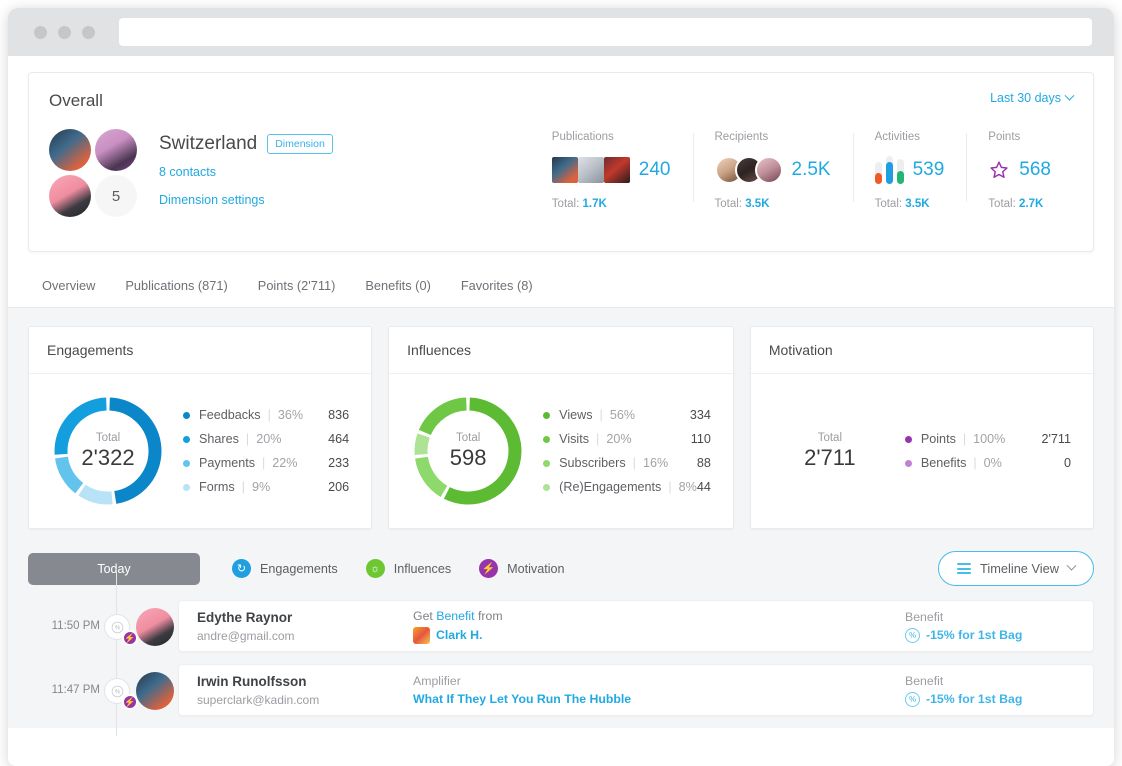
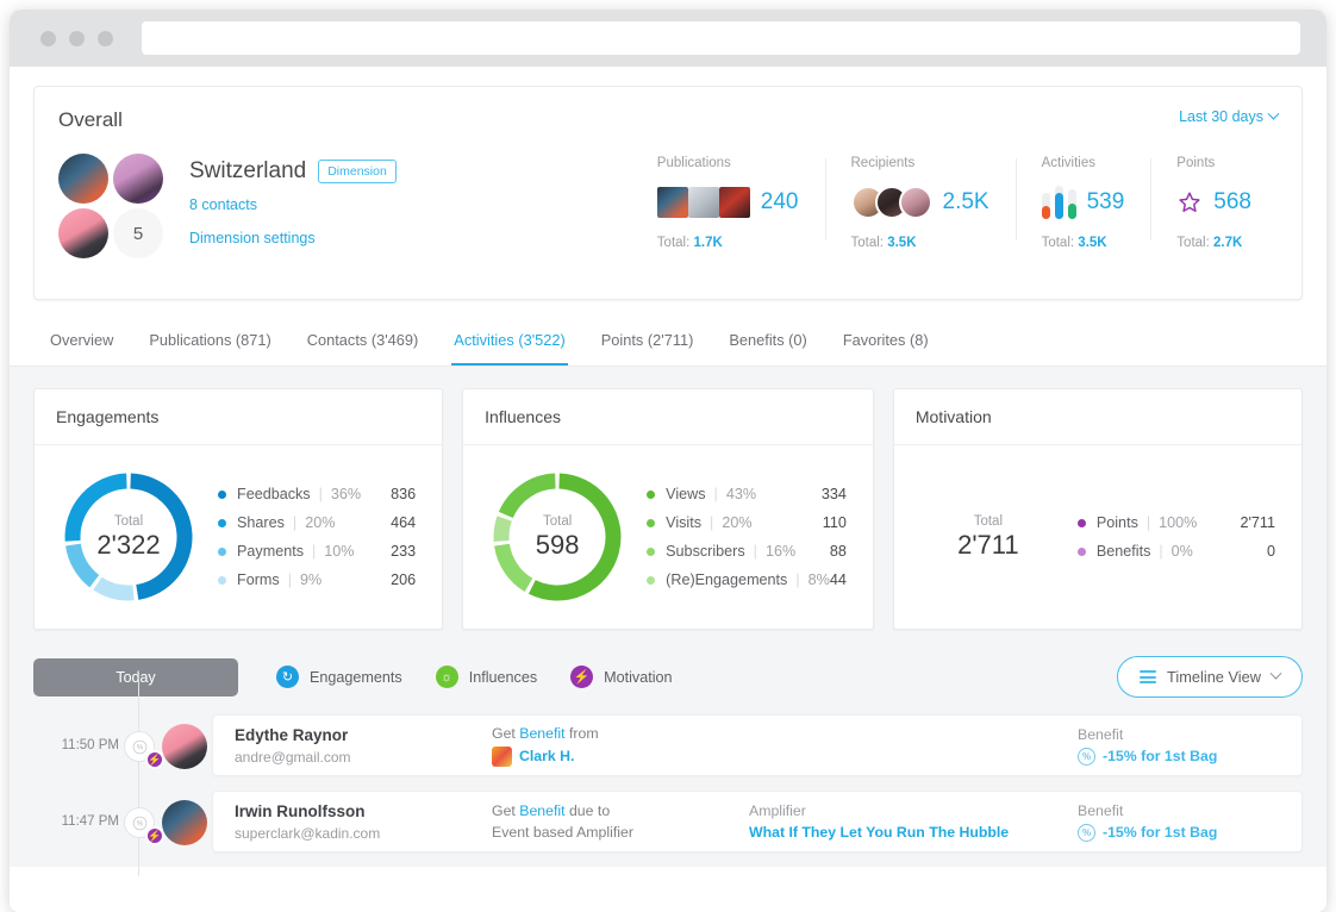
  Overall
  Last 30 days
  5
  Switzerland
  Dimension
  8 contacts
  Dimension settings
  Publications
  240
  Total: 1.7K
  Recipients
  2.5K
  Total: 3.5K
  Activities
  539
  Total: 3.5K
  Points
  568
  Total: 2.7K
  Overview
  Publications (871)
+ Contacts (3'469)
+ Activities (3'522)
  Points (2'711)
  Benefits (0)
  Favorites (8)
  Engagements
  Total
  2'322
  Feedbacks
  |
  36%
  836
  Shares
  |
  20%
  464
  Payments
  |
- 22%
+ 10%
  233
  Forms
  |
  9%
  206
  Influences
  Total
  598
  Views
  |
- 56%
+ 43%
  334
  Visits
  |
  20%
  110
  Subscribers
  |
  16%
  88
  (Re)Engagements
  8%
  44
  Motivation
  Total
  2'711
  Points
  |
  100%
  2'711
  Benefits
  0%
  0
  Today
  ↻
  Engagements
  ☼
  Influences
  ⚡
  Motivation
  Timeline View
  11:50 PM
  ⚡
  Edythe Raynor
  andre@gmail.com
  Get Benefit from
  Clark H.
  Benefit
  %
  -15% for 1st Bag
  11:47 PM
  ⚡
  Irwin Runolfsson
  superclark@kadin.com
+ Get Benefit due to
+ Event based Amplifier
  Amplifier
  What If They Let You Run The Hubble
  Benefit
  %
  -15% for 1st Bag
